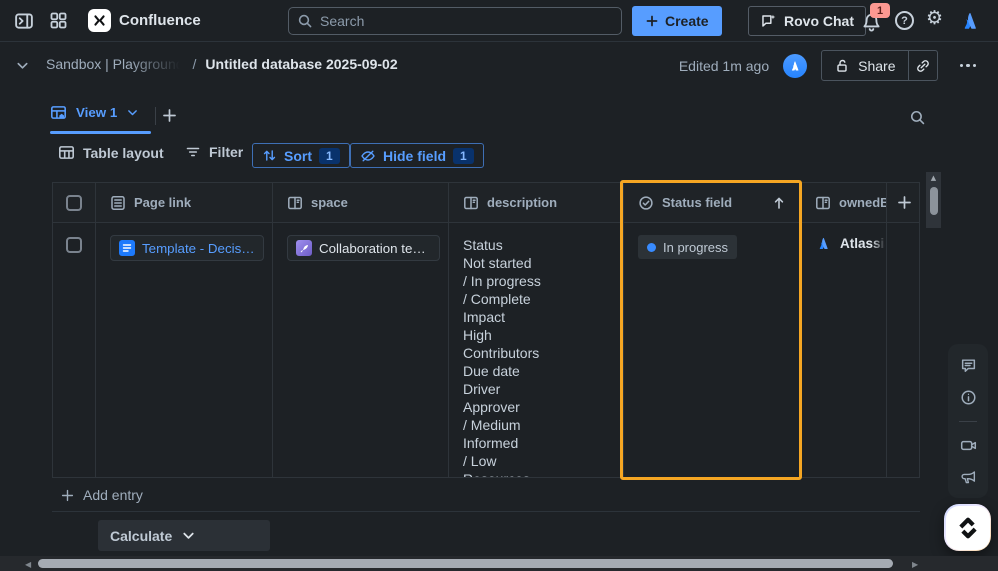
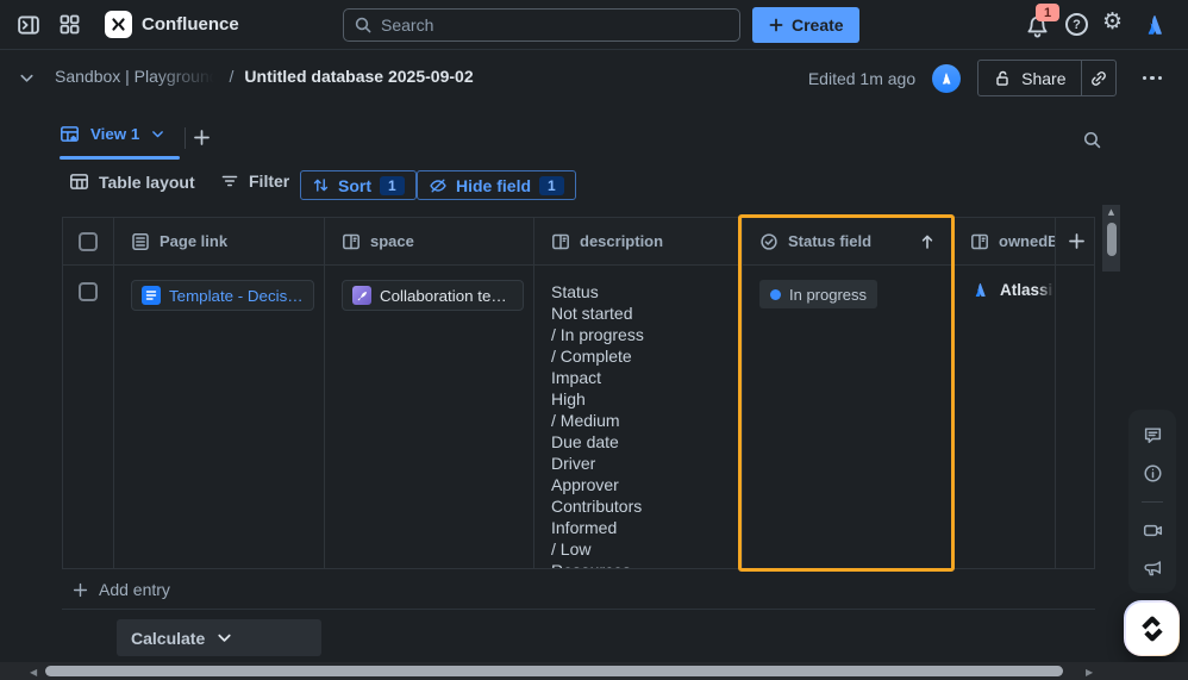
  Confluence
  Search
  Create
- Rovo Chat
  1
  ?
  ⚙
  Sandbox | Playground
  /
  Untitled database 2025-09-02
  Edited 1m ago
  Share
  View 1
  Table layout
  Filter
  Sort
  1
  Hide field
  1
  Page link
  space
  description
  Status field
  ownedB
  Template - Decisio.
  Collaboration temp
  Status
  Not started
  / In progress
  / Complete
  Impact
  High
- Contributors
+ / Medium
  Due date
  Driver
  Approver
- / Medium
+ Contributors
  Informed
  / Low
  In progress
  ▲
  Add entry
  Calculate
  ◀
  ▶
